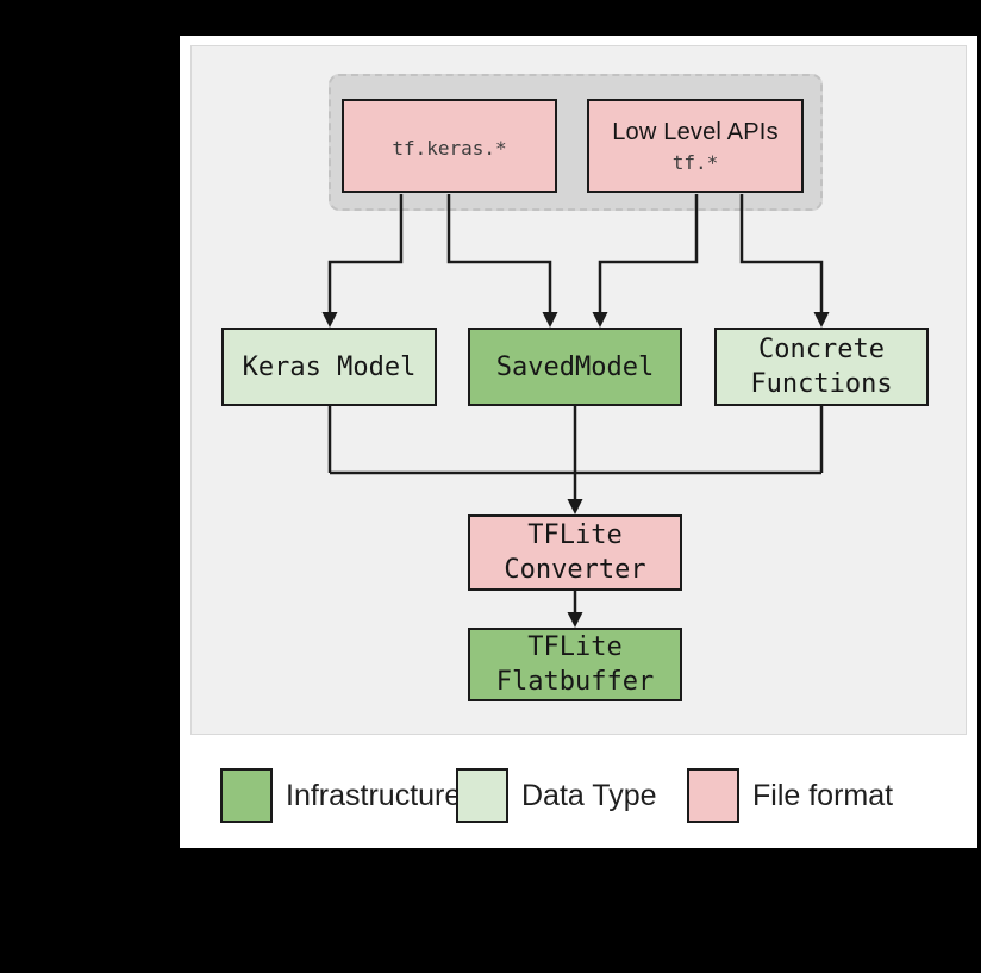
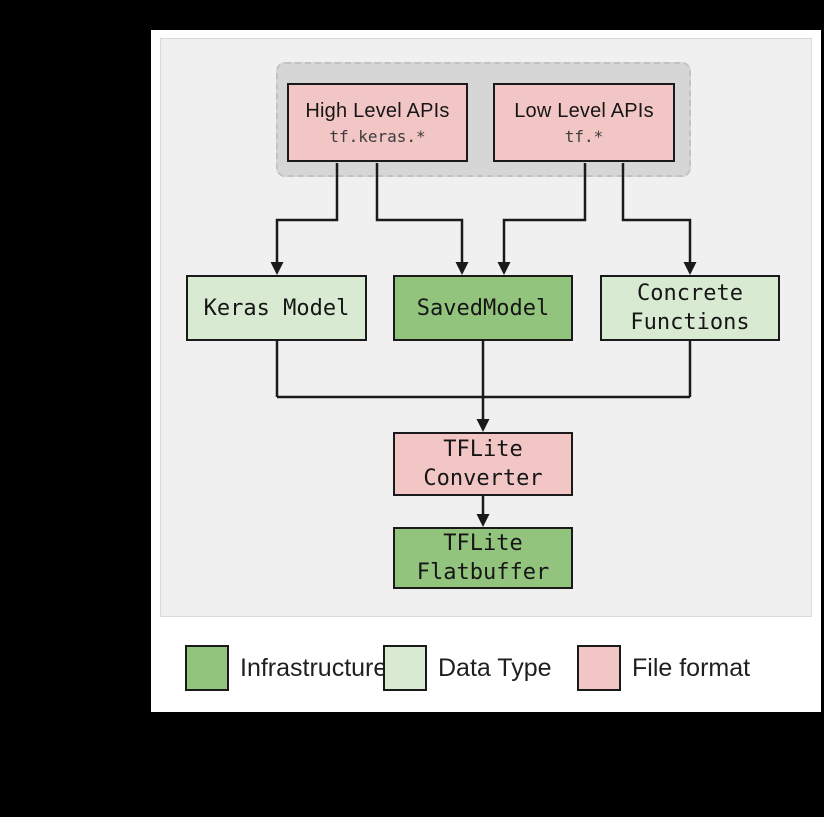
+ High Level APIs
  tf.keras.*
  Low Level APIs
  tf.*
  Keras Model
  SavedModel
  Concrete
  Functions
  TFLite
  Converter
  TFLite
  Flatbuffer
  Infrastructure
  Data Type
  File format
